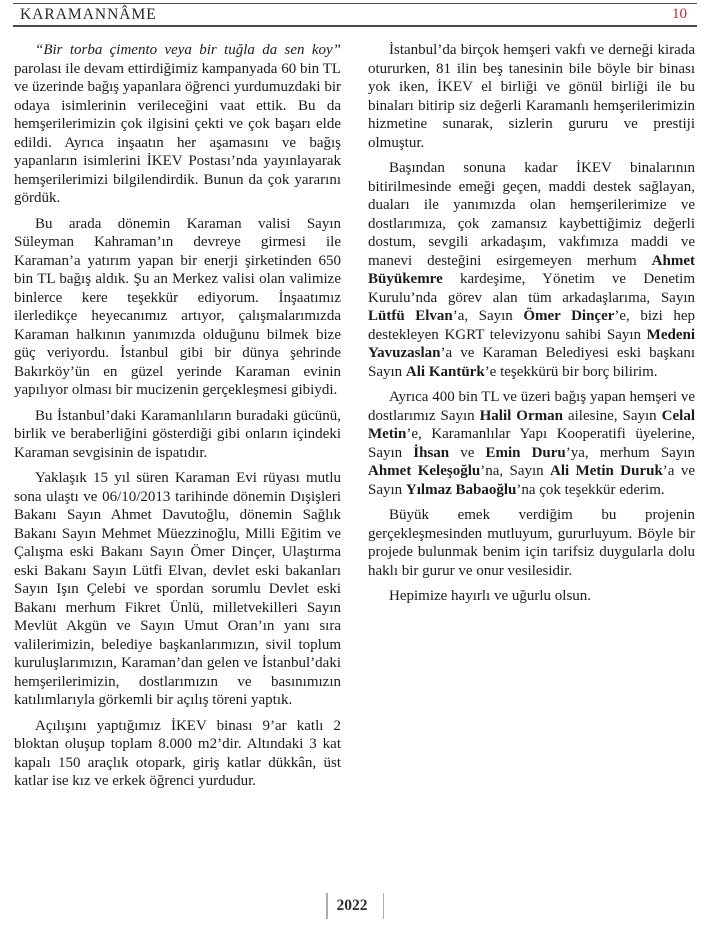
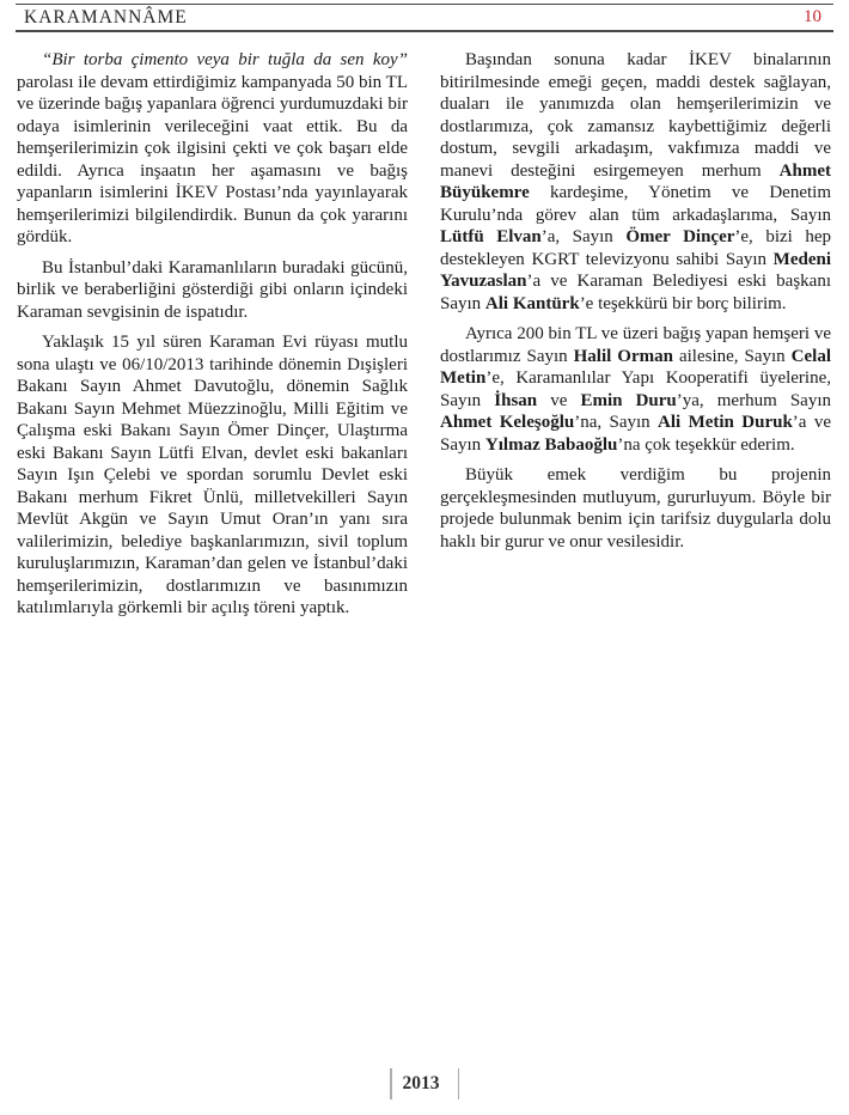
  KARAMANNÂME
  10
- “Bir torba çimento veya bir tuğla da sen koy” parolası ile devam ettirdiğimiz kampanyada 60 bin TL ve üzerinde bağış yapanlara öğrenci yurdumuzdaki bir odaya isimlerinin verileceğini vaat ettik. Bu da hemşerilerimizin çok ilgisini çekti ve çok başarı elde edildi. Ayrıca inşaatın her aşamasını ve bağış yapanların isimlerini İKEV Postası’nda yayınlayarak hemşerilerimizi bilgilendirdik. Bunun da çok yararını gördük.
+ “Bir torba çimento veya bir tuğla da sen koy” parolası ile devam ettirdiğimiz kampanyada 50 bin TL ve üzerinde bağış yapanlara öğrenci yurdumuzdaki bir odaya isimlerinin verileceğini vaat ettik. Bu da hemşerilerimizin çok ilgisini çekti ve çok başarı elde edildi. Ayrıca inşaatın her aşamasını ve bağış yapanların isimlerini İKEV Postası’nda yayınlayarak hemşerilerimizi bilgilendirdik. Bunun da çok yararını gördük.
- Bu arada dönemin Karaman valisi Sayın Süleyman Kahraman’ın devreye girmesi ile Karaman’a yatırım yapan bir enerji şirketinden 650 bin TL bağış aldık. Şu an Merkez valisi olan valimize binlerce kere teşekkür ediyorum. İnşaatımız ilerledikçe heyecanımız artıyor, çalışmalarımızda Karaman halkının yanımızda olduğunu bilmek bize güç veriyordu. İstanbul gibi bir dünya şehrinde Bakırköy’ün en güzel yerinde Karaman evinin yapılıyor olması bir mucizenin gerçekleşmesi gibiydi.
  Bu İstanbul’daki Karamanlıların buradaki gücünü, birlik ve beraberliğini gösterdiği gibi onların içindeki Karaman sevgisinin de ispatıdır.
  Yaklaşık 15 yıl süren Karaman Evi rüyası mutlu sona ulaştı ve 06/10/2013 tarihinde dönemin Dışişleri Bakanı Sayın Ahmet Davutoğlu, dönemin Sağlık Bakanı Sayın Mehmet Müezzinoğlu, Milli Eğitim ve Çalışma eski Bakanı Sayın Ömer Dinçer, Ulaştırma eski Bakanı Sayın Lütfi Elvan, devlet eski bakanları Sayın Işın Çelebi ve spordan sorumlu Devlet eski Bakanı merhum Fikret Ünlü, milletvekilleri Sayın Mevlüt Akgün ve Sayın Umut Oran’ın yanı sıra valilerimizin, belediye başkanlarımızın, sivil toplum kuruluşlarımızın, Karaman’dan gelen ve İstanbul’daki hemşerilerimizin, dostlarımızın ve basınımızın katılımlarıyla görkemli bir açılış töreni yaptık.
- Açılışını yaptığımız İKEV binası 9’ar katlı 2 bloktan oluşup toplam 8.000 m2’dir. Altındaki 3 kat kapalı 150 araçlık otopark, giriş katlar dükkân, üst katlar ise kız ve erkek öğrenci yurdudur.
- İstanbul’da birçok hemşeri vakfı ve derneği kirada otururken, 81 ilin beş tanesinin bile böyle bir binası yok iken, İKEV el birliği ve gönül birliği ile bu binaları bitirip siz değerli Karamanlı hemşerilerimizin hizmetine sunarak, sizlerin gururu ve prestiji olmuştur.
- Başından sonuna kadar İKEV binalarının bitirilmesinde emeği geçen, maddi destek sağlayan, duaları ile yanımızda olan hemşerilerimize ve dostlarımıza, çok zamansız kaybettiğimiz değerli dostum, sevgili arkadaşım, vakfımıza maddi ve manevi desteğini esirgemeyen merhum Ahmet Büyükemre kardeşime, Yönetim ve Denetim Kurulu’nda görev alan tüm arkadaşlarıma, Sayın Lütfü Elvan’a, Sayın Ömer Dinçer’e, bizi hep destekleyen KGRT televizyonu sahibi Sayın Medeni Yavuzaslan’a ve Karaman Belediyesi eski başkanı Sayın Ali Kantürk’e teşekkürü bir borç bilirim.
+ Başından sonuna kadar İKEV binalarının bitirilmesinde emeği geçen, maddi destek sağlayan, duaları ile yanımızda olan hemşerilerimizin ve dostlarımıza, çok zamansız kaybettiğimiz değerli dostum, sevgili arkadaşım, vakfımıza maddi ve manevi desteğini esirgemeyen merhum Ahmet Büyükemre kardeşime, Yönetim ve Denetim Kurulu’nda görev alan tüm arkadaşlarıma, Sayın Lütfü Elvan’a, Sayın Ömer Dinçer’e, bizi hep destekleyen KGRT televizyonu sahibi Sayın Medeni Yavuzaslan’a ve Karaman Belediyesi eski başkanı Sayın Ali Kantürk’e teşekkürü bir borç bilirim.
- Ayrıca 400 bin TL ve üzeri bağış yapan hemşeri ve dostlarımız Sayın Halil Orman ailesine, Sayın Celal Metin’e, Karamanlılar Yapı Kooperatifi üyelerine, Sayın İhsan ve Emin Duru’ya, merhum Sayın Ahmet Keleşoğlu’na, Sayın Ali Metin Duruk’a ve Sayın Yılmaz Babaoğlu’na çok teşekkür ederim.
+ Ayrıca 200 bin TL ve üzeri bağış yapan hemşeri ve dostlarımız Sayın Halil Orman ailesine, Sayın Celal Metin’e, Karamanlılar Yapı Kooperatifi üyelerine, Sayın İhsan ve Emin Duru’ya, merhum Sayın Ahmet Keleşoğlu’na, Sayın Ali Metin Duruk’a ve Sayın Yılmaz Babaoğlu’na çok teşekkür ederim.
  Büyük emek verdiğim bu projenin gerçekleşmesinden mutluyum, gururluyum. Böyle bir projede bulunmak benim için tarifsiz duygularla dolu haklı bir gurur ve onur vesilesidir.
- Hepimize hayırlı ve uğurlu olsun.
- 2022
+ 2013
